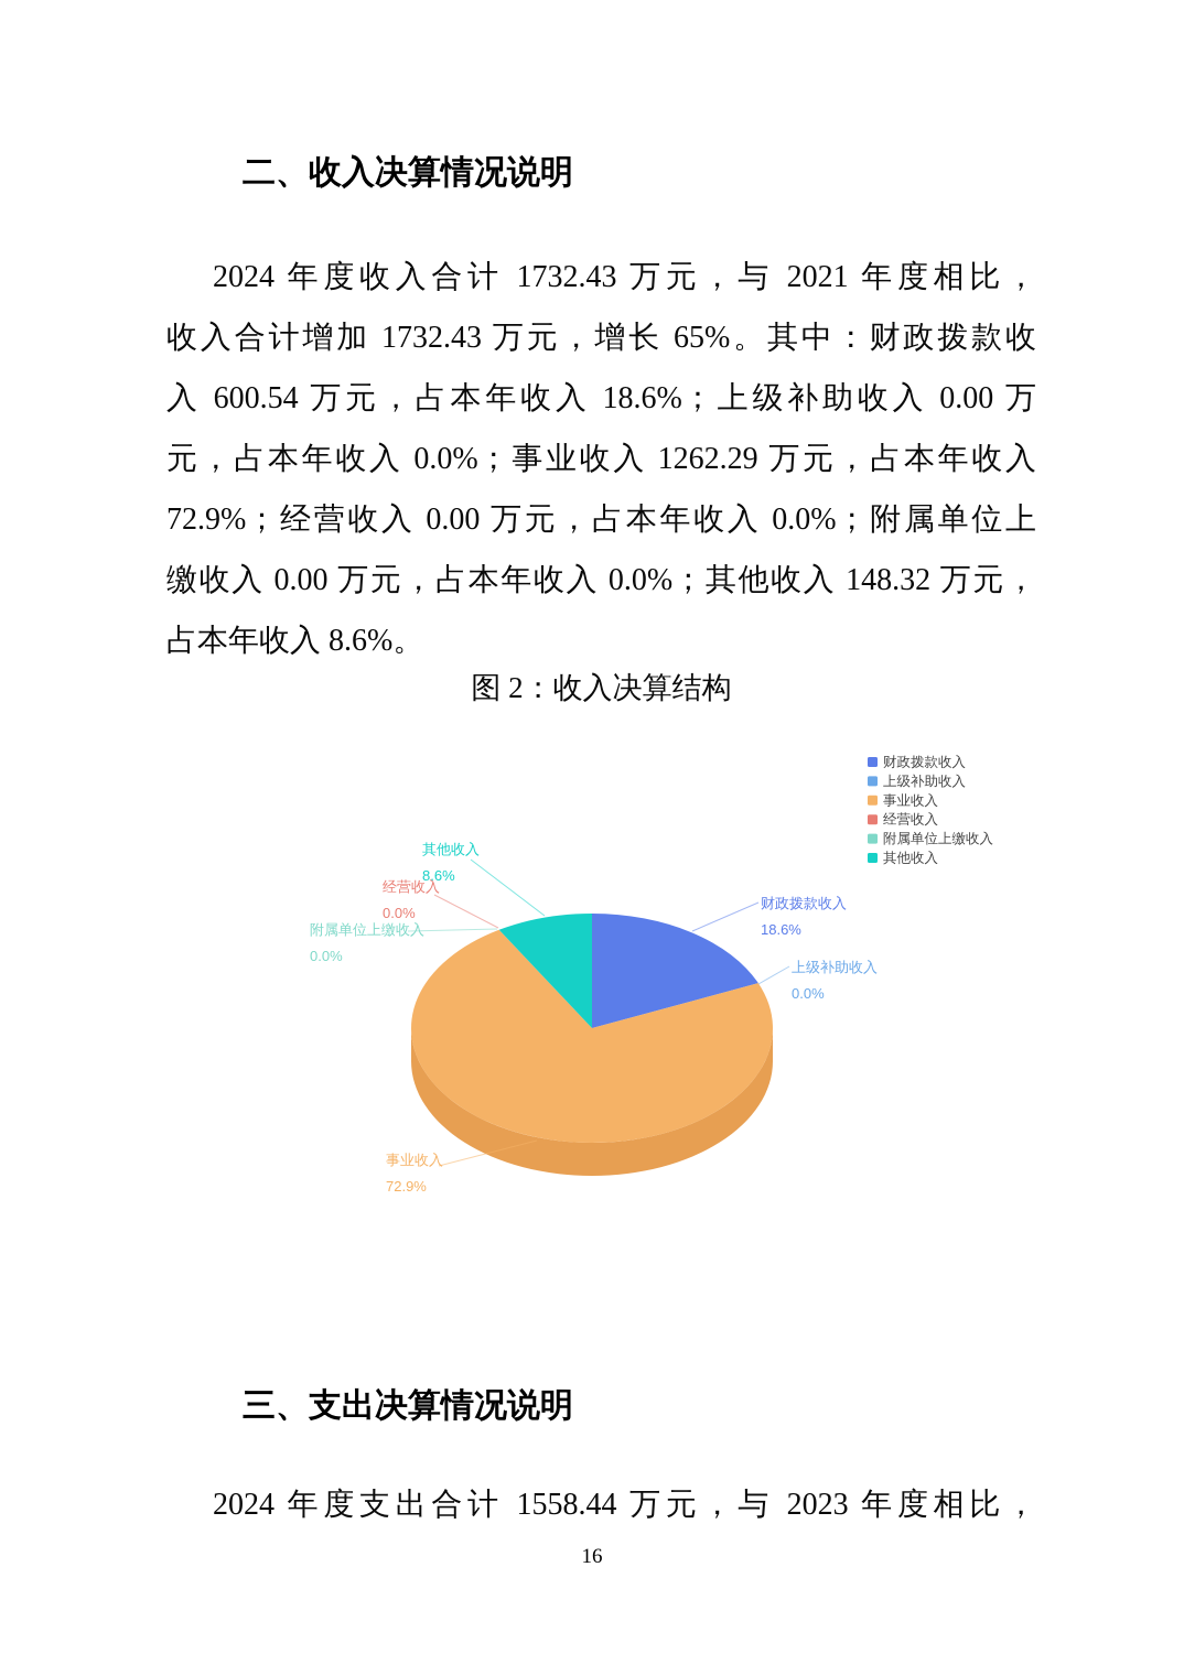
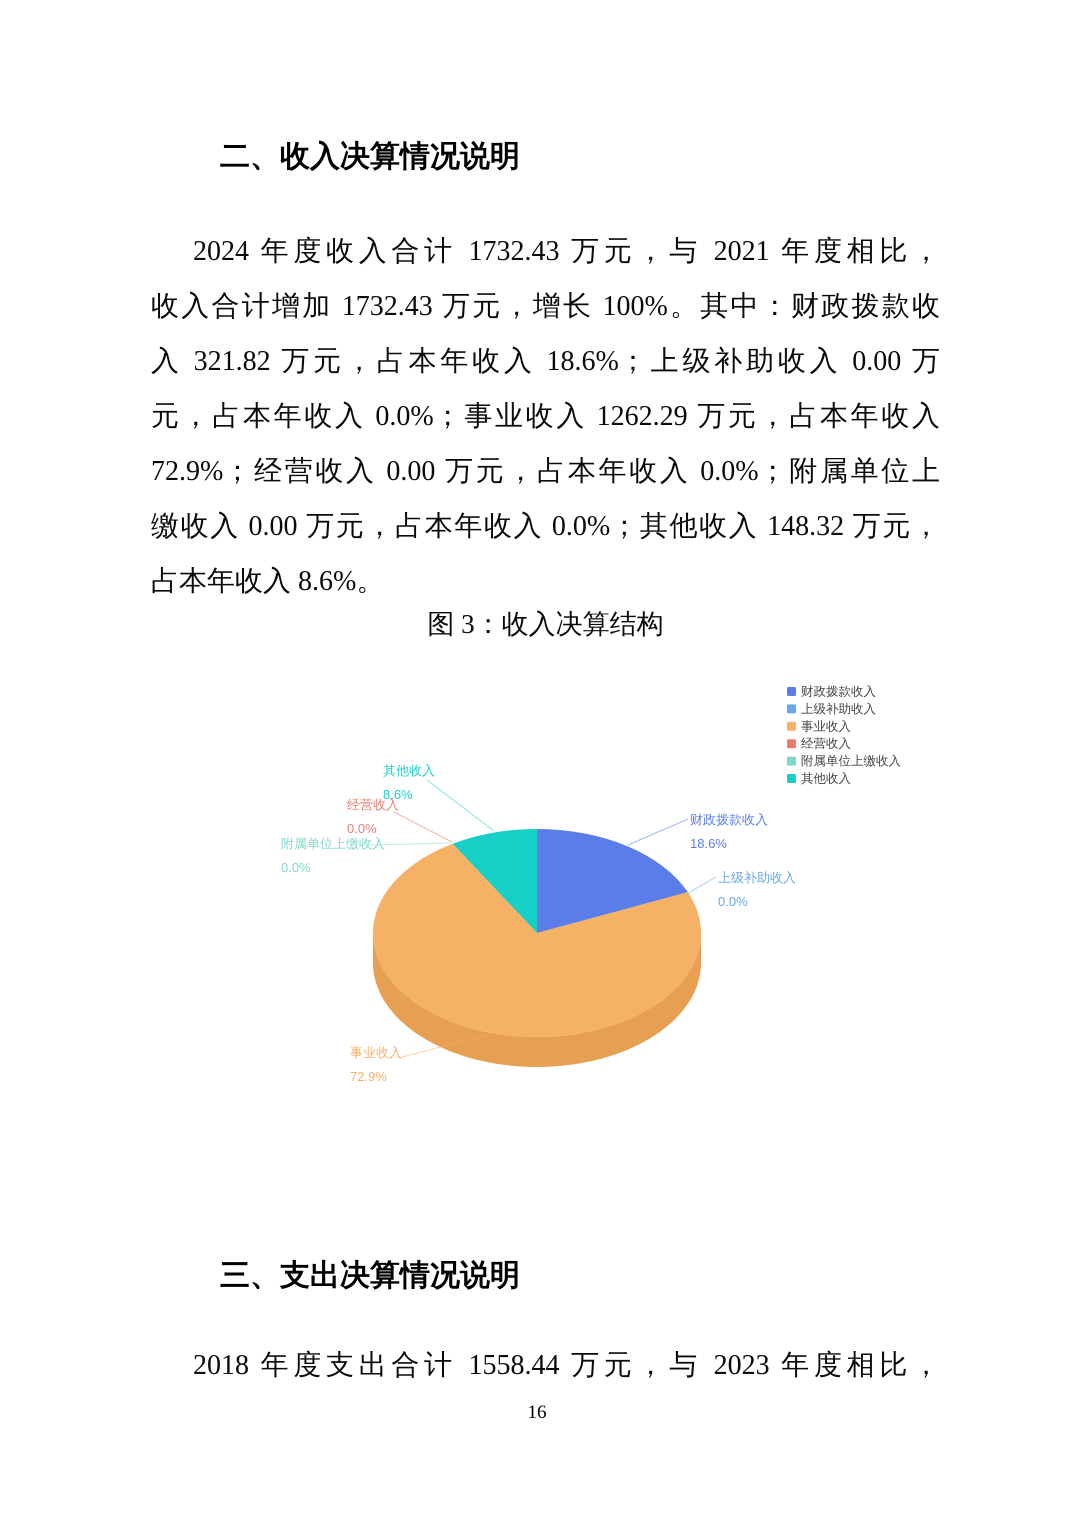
  二、收入决算情况说明
  2024 年度收入合计 1732.43 万元，与 2021 年度相比，
- 收入合计增加 1732.43 万元，增长 65%。其中：财政拨款收
+ 收入合计增加 1732.43 万元，增长 100%。其中：财政拨款收
- 入 600.54 万元，占本年收入 18.6%；上级补助收入 0.00 万
+ 入 321.82 万元，占本年收入 18.6%；上级补助收入 0.00 万
  元，占本年收入 0.0%；事业收入 1262.29 万元，占本年收入
  72.9%；经营收入 0.00 万元，占本年收入 0.0%；附属单位上
  缴收入 0.00 万元，占本年收入 0.0%；其他收入 148.32 万元，
  占本年收入 8.6%。
- 图 2：收入决算结构
+ 图 3：收入决算结构
  财政拨款收入
  18.6%
  上级补助收入
  0.0%
  事业收入
  72.9%
  经营收入
  0.0%
  附属单位上缴收入
  0.0%
  其他收入
  8.6%
  财政拨款收入
  上级补助收入
  事业收入
  经营收入
  附属单位上缴收入
  其他收入
  三、支出决算情况说明
- 2024 年度支出合计 1558.44 万元，与 2023 年度相比，
+ 2018 年度支出合计 1558.44 万元，与 2023 年度相比，
  16
